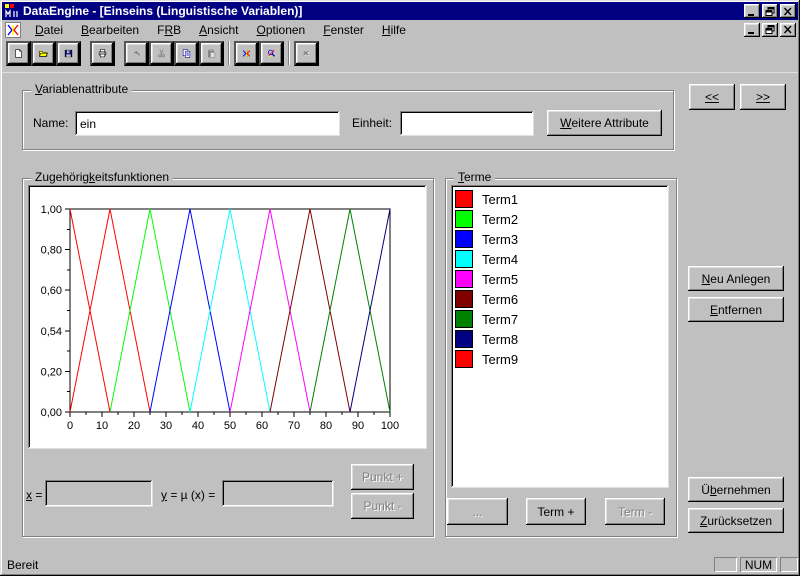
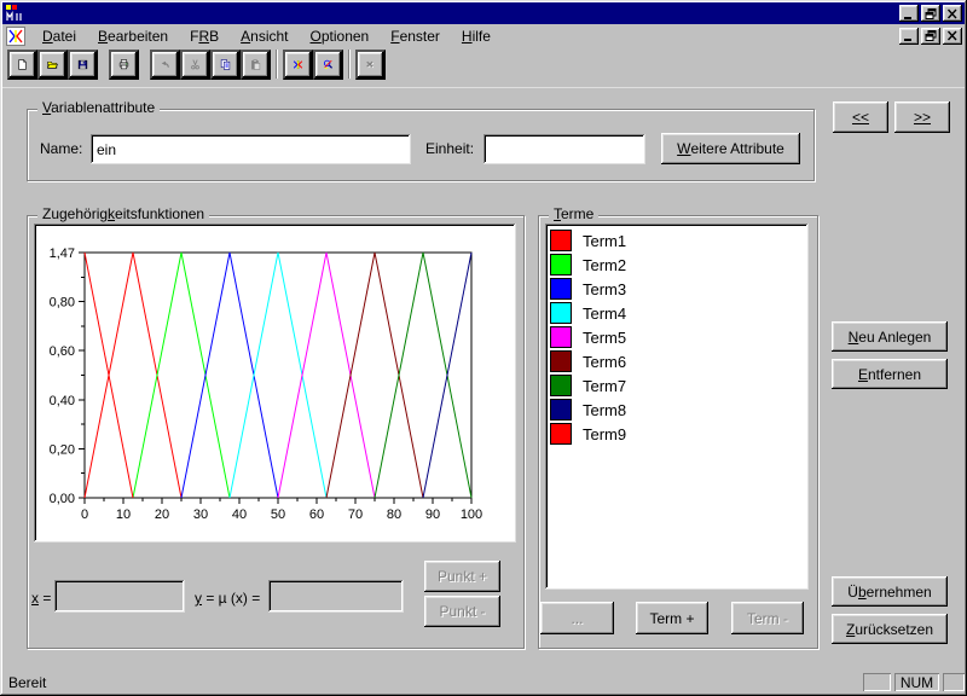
- DataEngine - [Einseins (Linguistische Variablen)]
  Datei
  Bearbeiten
  FRB
  Ansicht
  Optionen
  Fenster
  Hilfe
  Variablenattribute
  Name:
  ein
  Einheit:
  W
  eitere Attribute
  <<
  >>
  Zugehörigkeitsfunktionen
  0
  10
  20
  30
  40
  50
  60
  70
  80
  90
  100
  0,00
  0,20
- 0,54
+ 0,40
  0,60
  0,80
- 1,00
+ 1,47
  x =
  y = µ (x) =
  Punkt +
  Punkt -
  Terme
  Term1
  Term2
  Term3
  Term4
  Term5
  Term6
  Term7
  Term8
  Term9
  ...
  Term +
  Term -
  N
  eu Anlegen
  E
  ntfernen
  Ü
  b
  ernehmen
  Z
  urücksetzen
  Bereit
  NUM
